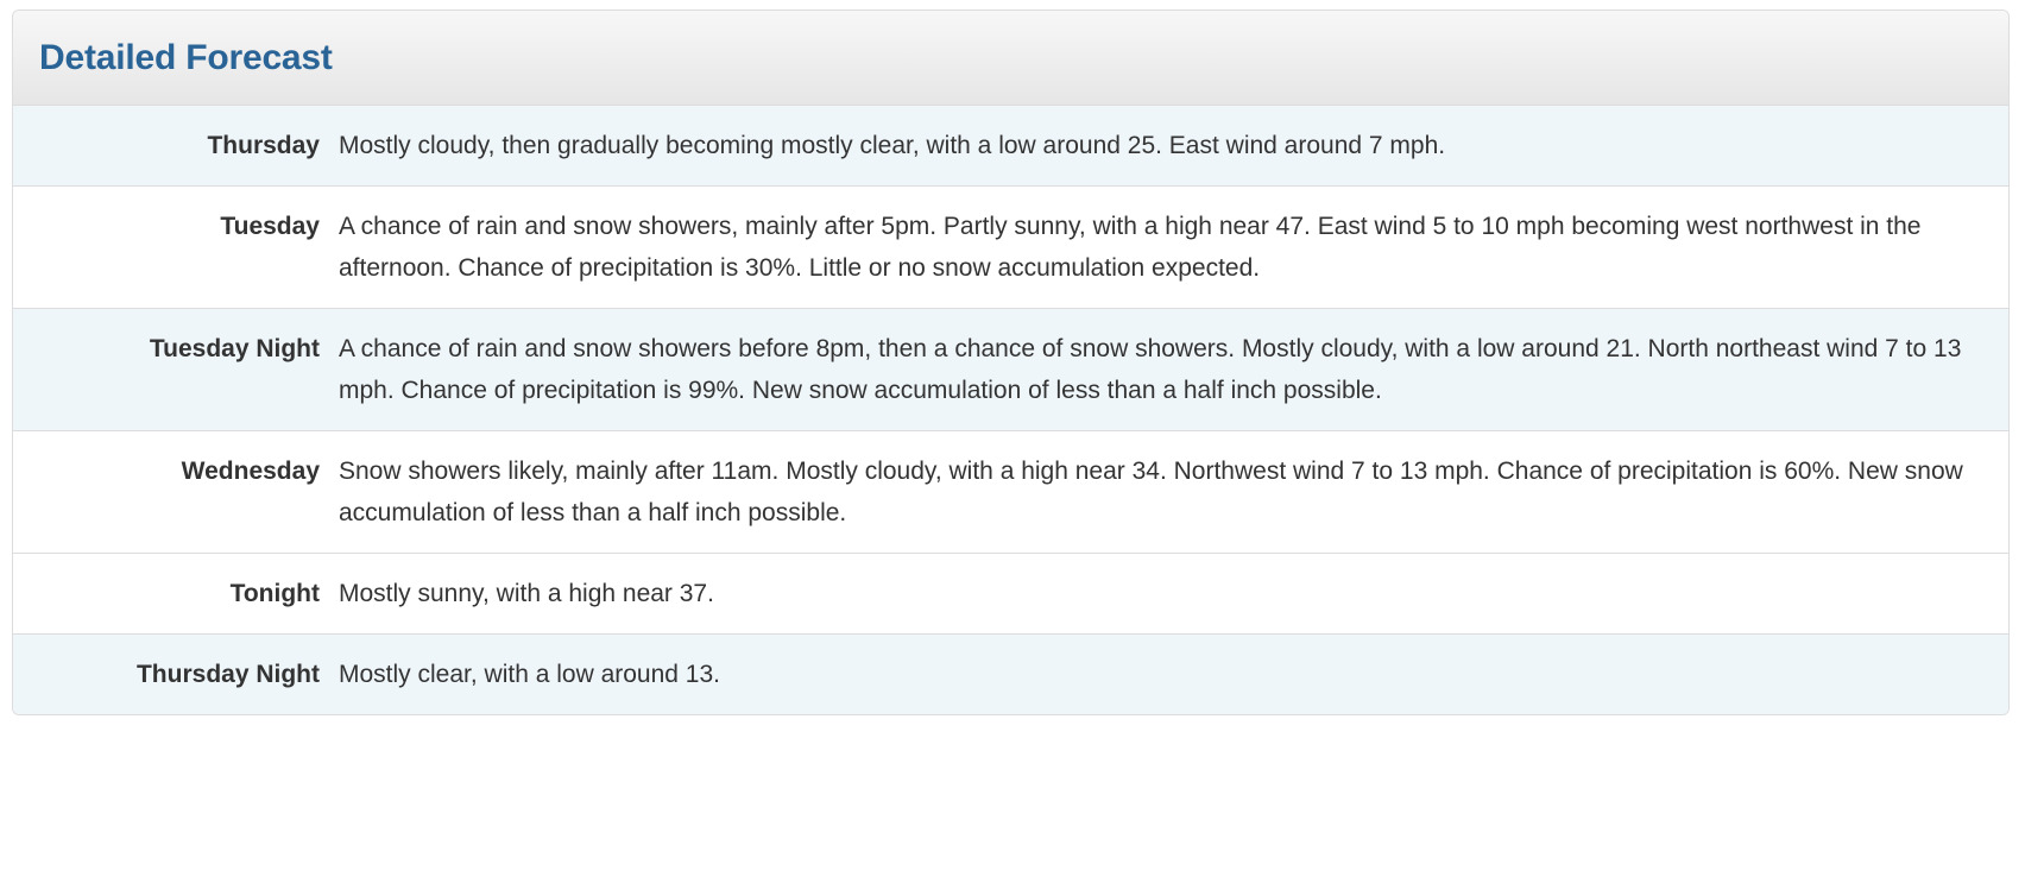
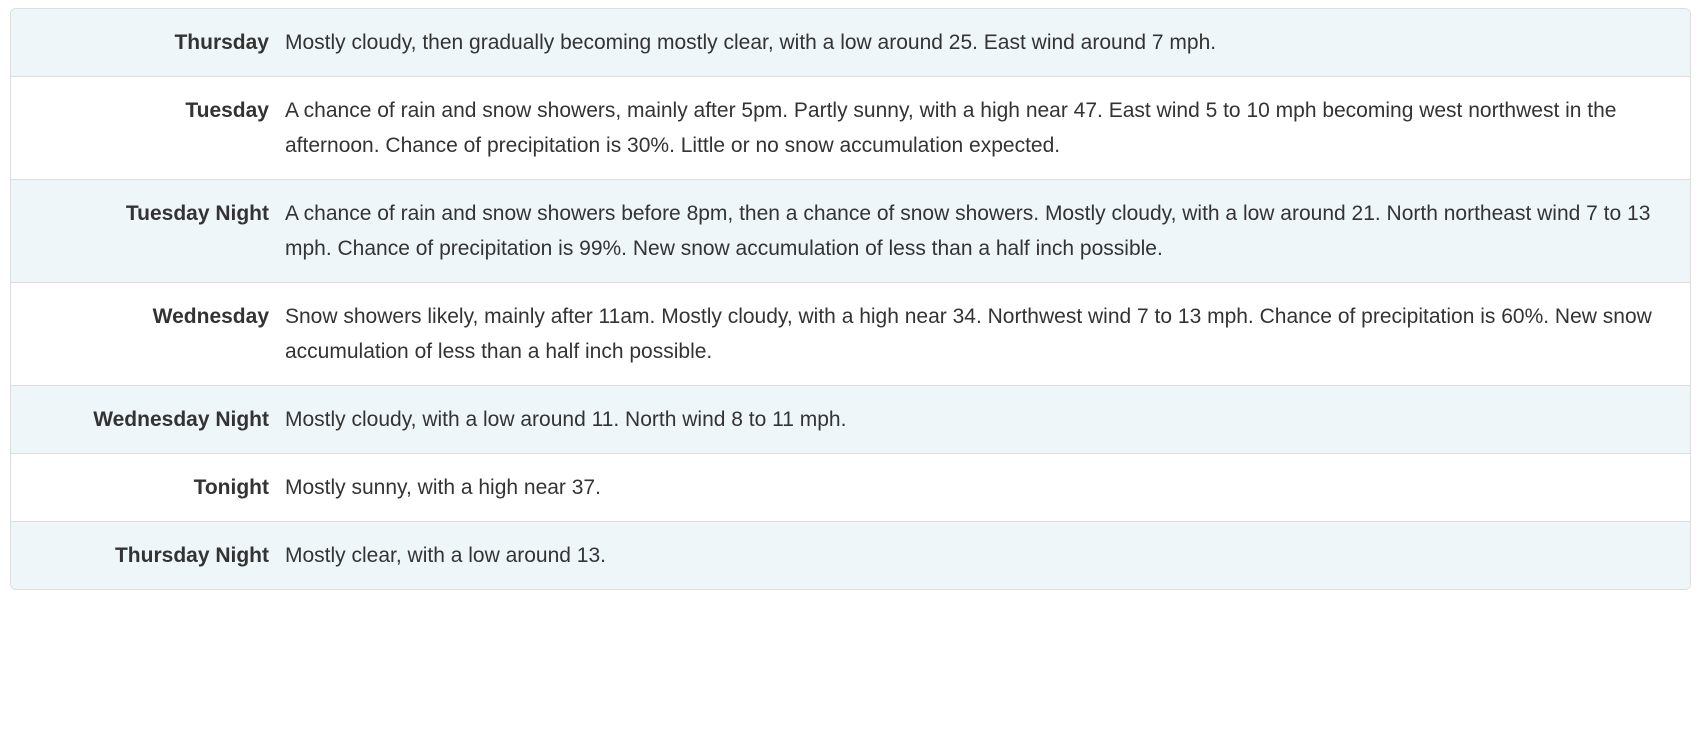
- Detailed Forecast
  Thursday	Mostly cloudy, then gradually becoming mostly clear, with a low around 25. East wind around 7 mph.
  Tuesday	A chance of rain and snow showers, mainly after 5pm. Partly sunny, with a high near 47. East wind 5 to 10 mph becoming west northwest in the afternoon. Chance of precipitation is 30%. Little or no snow accumulation expected.
  Tuesday Night	A chance of rain and snow showers before 8pm, then a chance of snow showers. Mostly cloudy, with a low around 21. North northeast wind 7 to 13 mph. Chance of precipitation is 99%. New snow accumulation of less than a half inch possible.
  Wednesday	Snow showers likely, mainly after 11am. Mostly cloudy, with a high near 34. Northwest wind 7 to 13 mph. Chance of precipitation is 60%. New snow accumulation of less than a half inch possible.
+ Wednesday Night	Mostly cloudy, with a low around 11. North wind 8 to 11 mph.
  Tonight	Mostly sunny, with a high near 37.
  Thursday Night	Mostly clear, with a low around 13.
